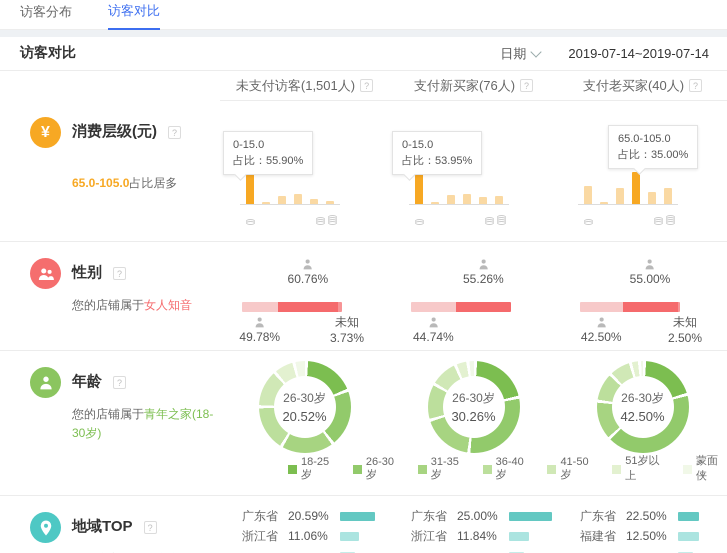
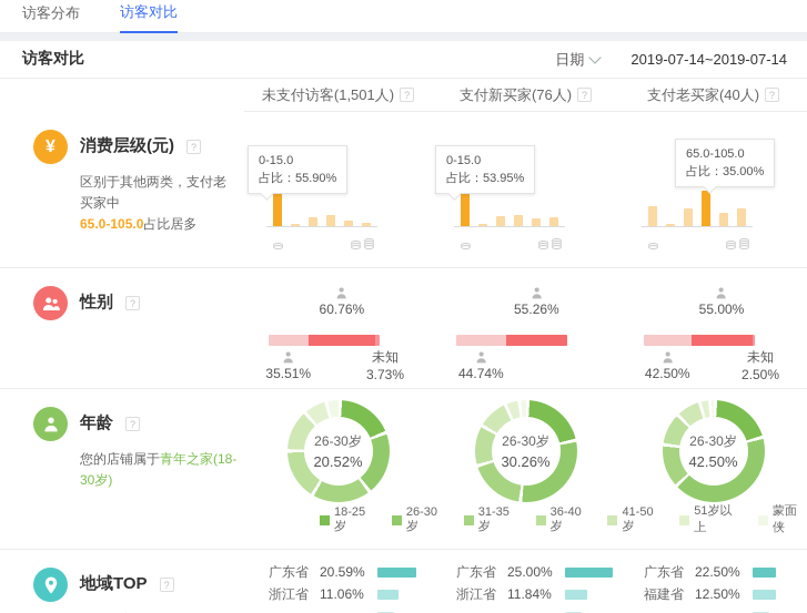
  访客分布
  访客对比
  访客对比
  日期
  2019-07-14~2019-07-14
  未支付访客(1,501人)
  ?
  支付新买家(76人)
  ?
  支付老买家(40人)
  ?
  ¥
  消费层级(元)
  ?
+ 区别于其他两类，支付老买家中
  65.0-105.0占比居多
  0-15.0
  占比：55.90%
  0-15.0
  占比：53.95%
  65.0-105.0
  占比：35.00%
  性别
  ?
- 您的店铺属于女人知音
  60.76%
- 49.78%
+ 35.51%
  未知
  3.73%
  55.26%
  44.74%
  55.00%
  42.50%
  未知
  2.50%
  年龄
  ?
  您的店铺属于青年之家(18-30岁)
  26-30岁
  20.52%
  26-30岁
  30.26%
  26-30岁
  42.50%
  18-25岁
  26-30岁
  31-35岁
  36-40岁
  41-50岁
  51岁以上
  蒙面侠
  地域TOP
  ?
  广东省
  20.59%
  浙江省
  11.06%
  广东省
  25.00%
  浙江省
  11.84%
  广东省
  22.50%
  福建省
  12.50%
